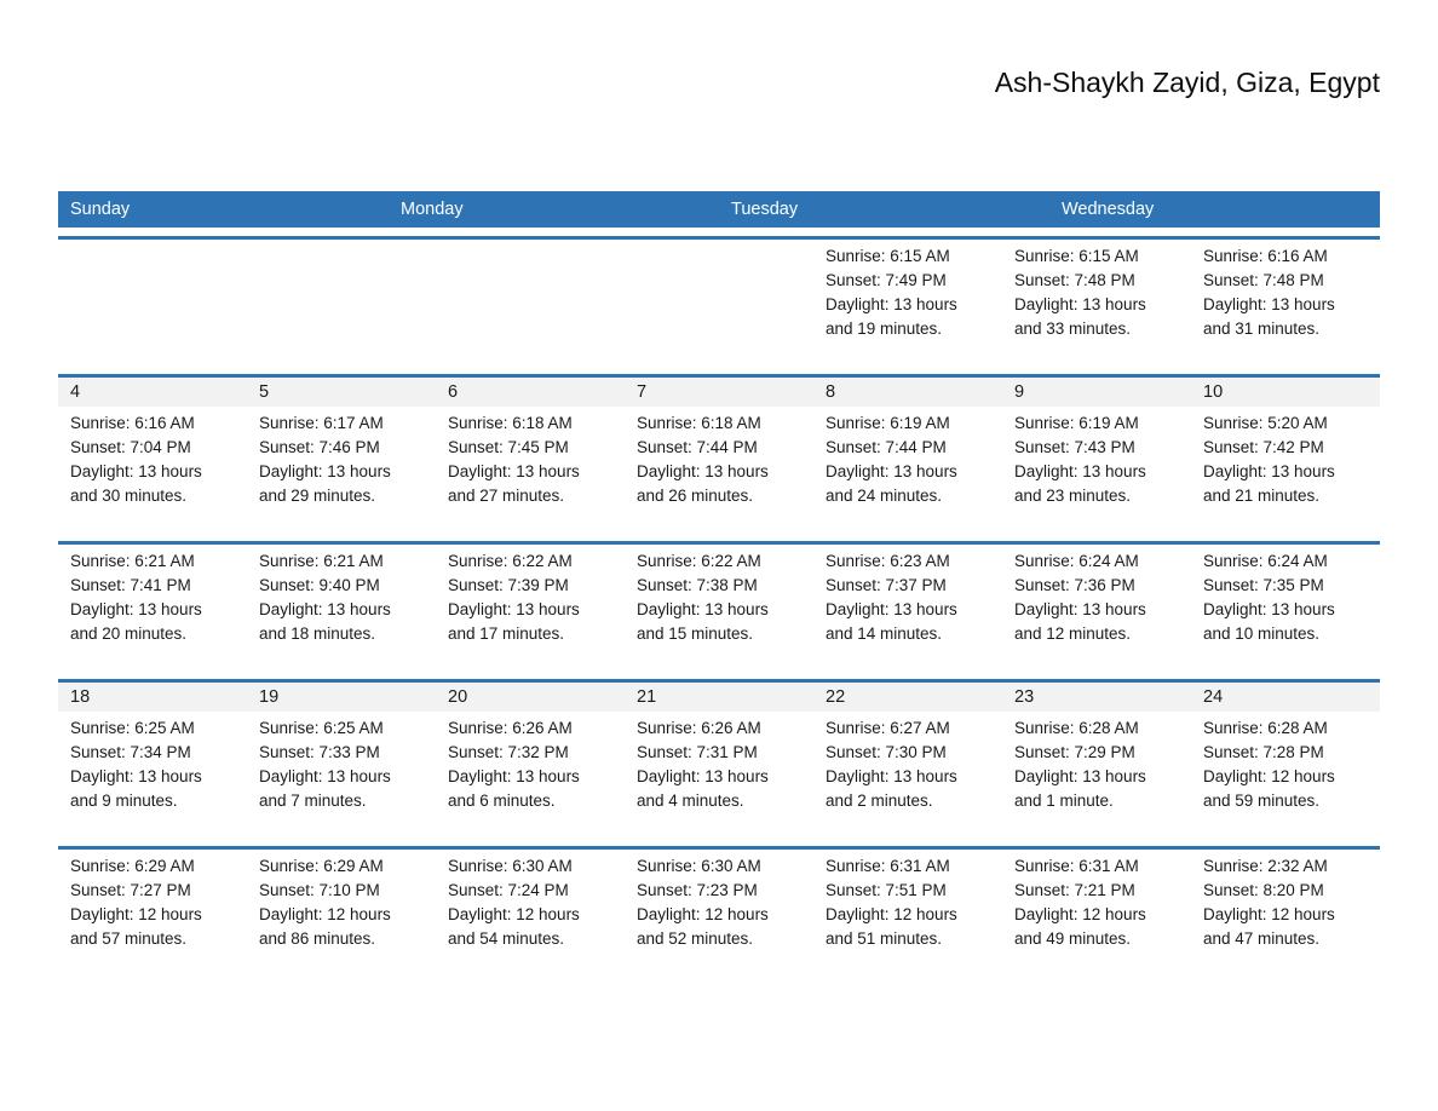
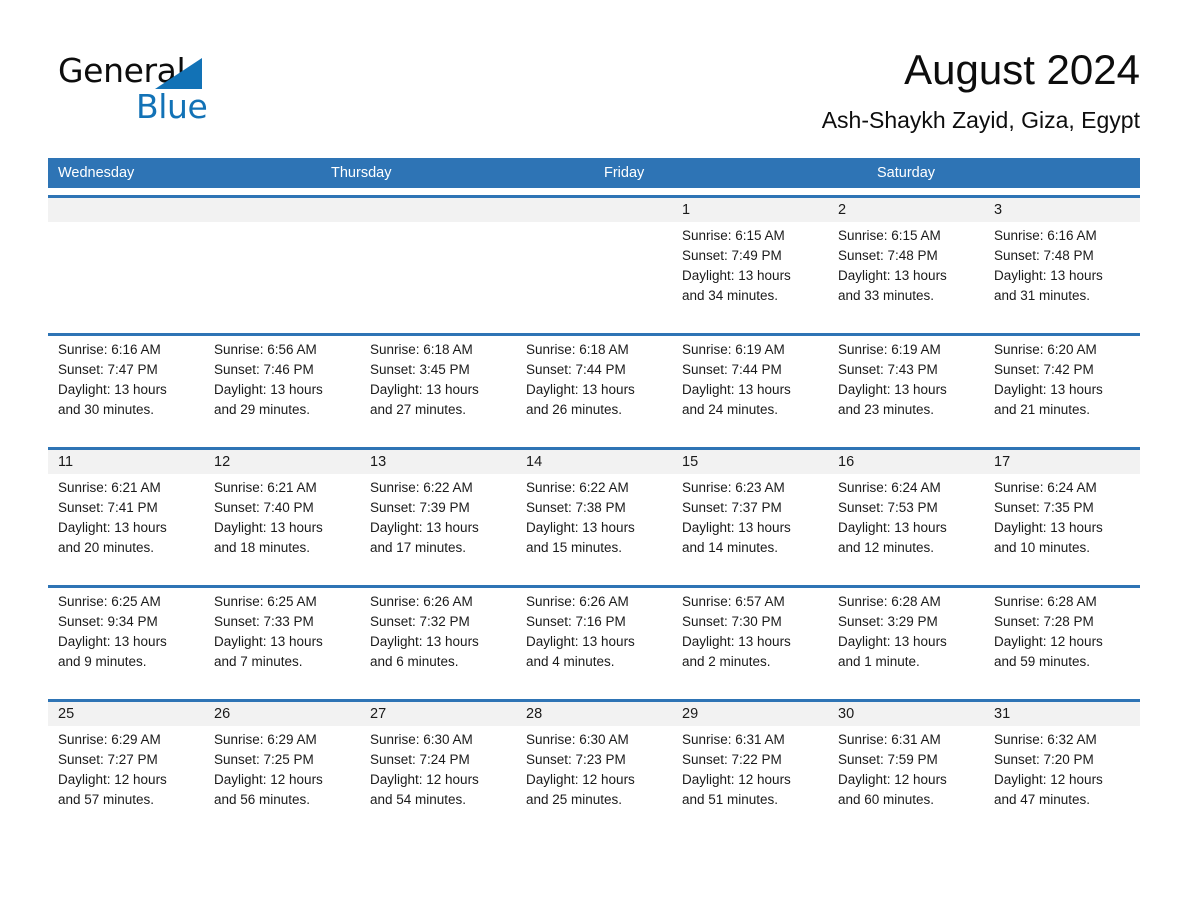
+ General
+ Blue
+ August 2024
  Ash-Shaykh Zayid, Giza, Egypt
- Sunday
- Monday
- Tuesday
  Wednesday
+ Thursday
+ Friday
+ Saturday
+ 1
+ 2
+ 3
  Sunrise: 6:15 AM
  Sunset: 7:49 PM
  Daylight: 13 hours
- and 19 minutes.
+ and 34 minutes.
  Sunrise: 6:15 AM
  Sunset: 7:48 PM
  Daylight: 13 hours
  and 33 minutes.
  Sunrise: 6:16 AM
  Sunset: 7:48 PM
  Daylight: 13 hours
  and 31 minutes.
- 4
- 5
- 6
- 7
- 8
- 9
- 10
  Sunrise: 6:16 AM
- Sunset: 7:04 PM
+ Sunset: 7:47 PM
  Daylight: 13 hours
  and 30 minutes.
- Sunrise: 6:17 AM
+ Sunrise: 6:56 AM
  Sunset: 7:46 PM
  Daylight: 13 hours
  and 29 minutes.
  Sunrise: 6:18 AM
- Sunset: 7:45 PM
+ Sunset: 3:45 PM
  Daylight: 13 hours
  and 27 minutes.
  Sunrise: 6:18 AM
  Sunset: 7:44 PM
  Daylight: 13 hours
  and 26 minutes.
  Sunrise: 6:19 AM
  Sunset: 7:44 PM
  Daylight: 13 hours
  and 24 minutes.
  Sunrise: 6:19 AM
  Sunset: 7:43 PM
  Daylight: 13 hours
  and 23 minutes.
- Sunrise: 5:20 AM
+ Sunrise: 6:20 AM
  Sunset: 7:42 PM
  Daylight: 13 hours
  and 21 minutes.
+ 11
+ 12
+ 13
+ 14
+ 15
+ 16
+ 17
  Sunrise: 6:21 AM
  Sunset: 7:41 PM
  Daylight: 13 hours
  and 20 minutes.
  Sunrise: 6:21 AM
- Sunset: 9:40 PM
+ Sunset: 7:40 PM
  Daylight: 13 hours
  and 18 minutes.
  Sunrise: 6:22 AM
  Sunset: 7:39 PM
  Daylight: 13 hours
  and 17 minutes.
  Sunrise: 6:22 AM
  Sunset: 7:38 PM
  Daylight: 13 hours
  and 15 minutes.
  Sunrise: 6:23 AM
  Sunset: 7:37 PM
  Daylight: 13 hours
  and 14 minutes.
  Sunrise: 6:24 AM
- Sunset: 7:36 PM
+ Sunset: 7:53 PM
  Daylight: 13 hours
  and 12 minutes.
  Sunrise: 6:24 AM
  Sunset: 7:35 PM
  Daylight: 13 hours
  and 10 minutes.
- 18
- 19
- 20
- 21
- 22
- 23
- 24
  Sunrise: 6:25 AM
- Sunset: 7:34 PM
+ Sunset: 9:34 PM
  Daylight: 13 hours
  and 9 minutes.
  Sunrise: 6:25 AM
  Sunset: 7:33 PM
  Daylight: 13 hours
  and 7 minutes.
  Sunrise: 6:26 AM
  Sunset: 7:32 PM
  Daylight: 13 hours
  and 6 minutes.
  Sunrise: 6:26 AM
- Sunset: 7:31 PM
+ Sunset: 7:16 PM
  Daylight: 13 hours
  and 4 minutes.
- Sunrise: 6:27 AM
+ Sunrise: 6:57 AM
  Sunset: 7:30 PM
  Daylight: 13 hours
  and 2 minutes.
  Sunrise: 6:28 AM
- Sunset: 7:29 PM
+ Sunset: 3:29 PM
  Daylight: 13 hours
  and 1 minute.
  Sunrise: 6:28 AM
  Sunset: 7:28 PM
  Daylight: 12 hours
  and 59 minutes.
+ 25
+ 26
+ 27
+ 28
+ 29
+ 30
+ 31
  Sunrise: 6:29 AM
  Sunset: 7:27 PM
  Daylight: 12 hours
  and 57 minutes.
  Sunrise: 6:29 AM
- Sunset: 7:10 PM
+ Sunset: 7:25 PM
  Daylight: 12 hours
- and 86 minutes.
+ and 56 minutes.
  Sunrise: 6:30 AM
  Sunset: 7:24 PM
  Daylight: 12 hours
  and 54 minutes.
  Sunrise: 6:30 AM
  Sunset: 7:23 PM
  Daylight: 12 hours
- and 52 minutes.
+ and 25 minutes.
  Sunrise: 6:31 AM
- Sunset: 7:51 PM
+ Sunset: 7:22 PM
  Daylight: 12 hours
  and 51 minutes.
  Sunrise: 6:31 AM
- Sunset: 7:21 PM
+ Sunset: 7:59 PM
  Daylight: 12 hours
- and 49 minutes.
+ and 60 minutes.
- Sunrise: 2:32 AM
+ Sunrise: 6:32 AM
- Sunset: 8:20 PM
+ Sunset: 7:20 PM
  Daylight: 12 hours
  and 47 minutes.
